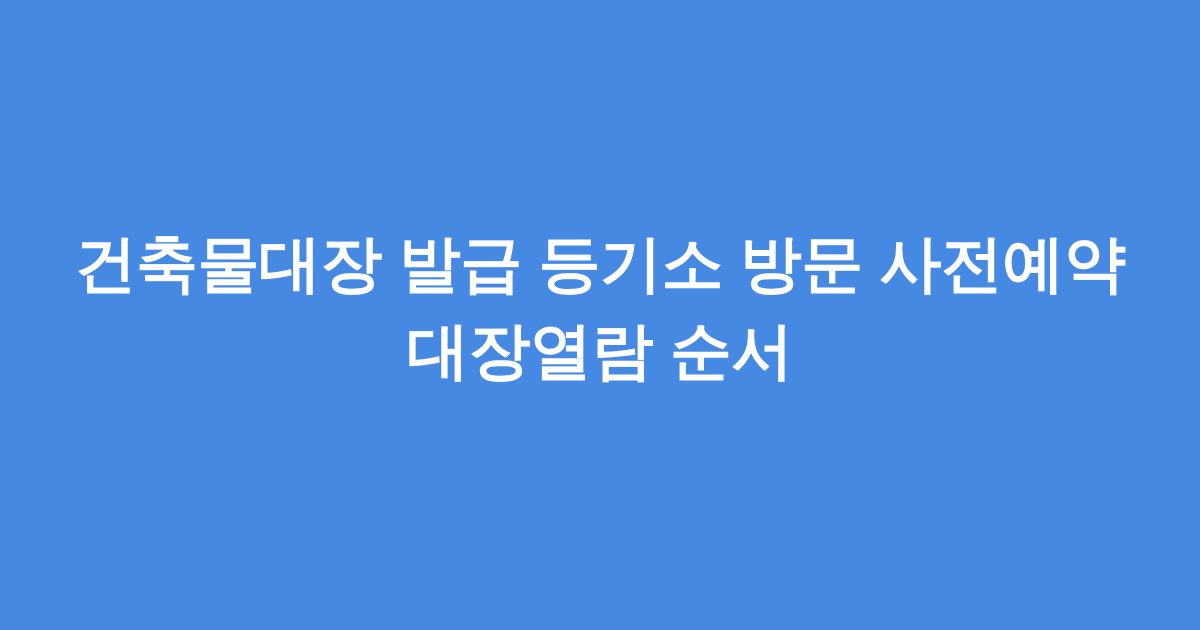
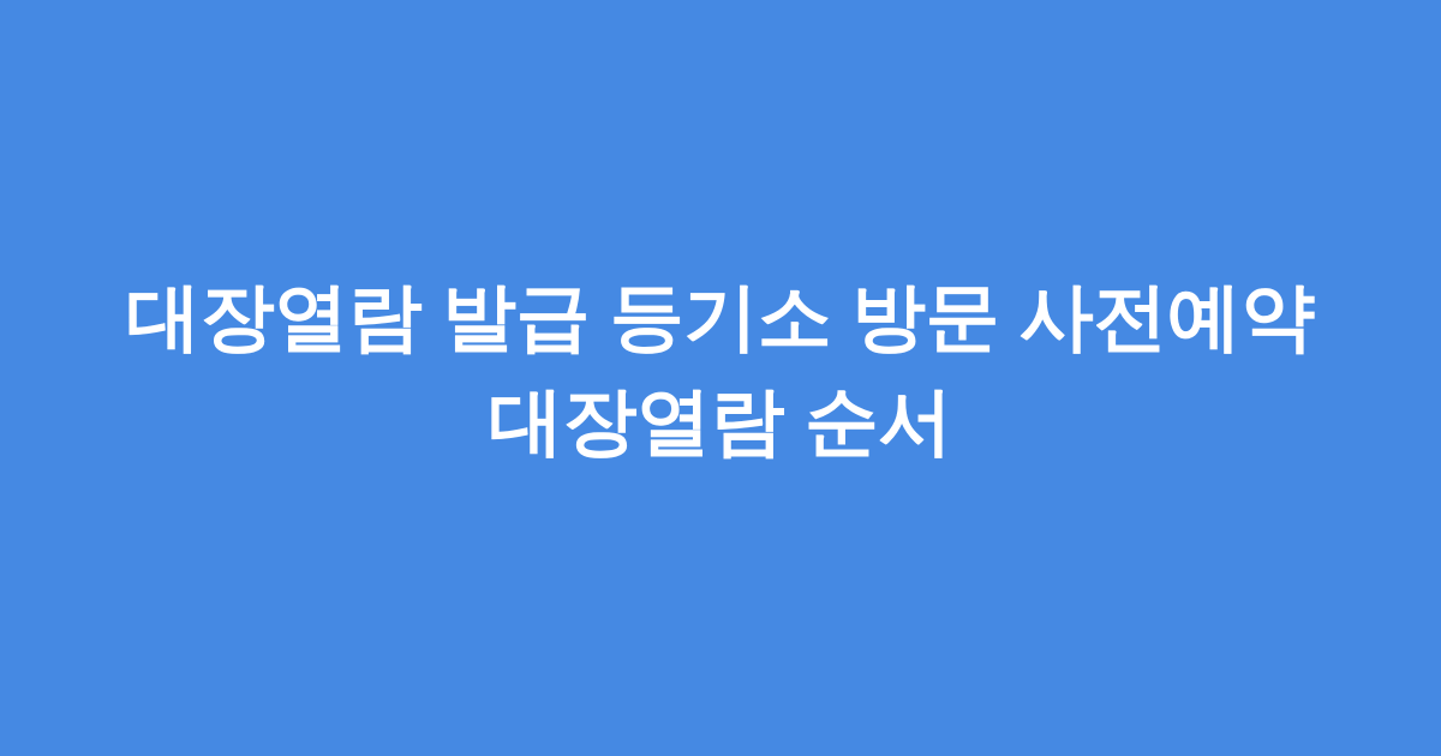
- 건축물대장 발급 등기소 방문 사전예약 대장열람 순서
+ 대장열람 발급 등기소 방문 사전예약 대장열람 순서
